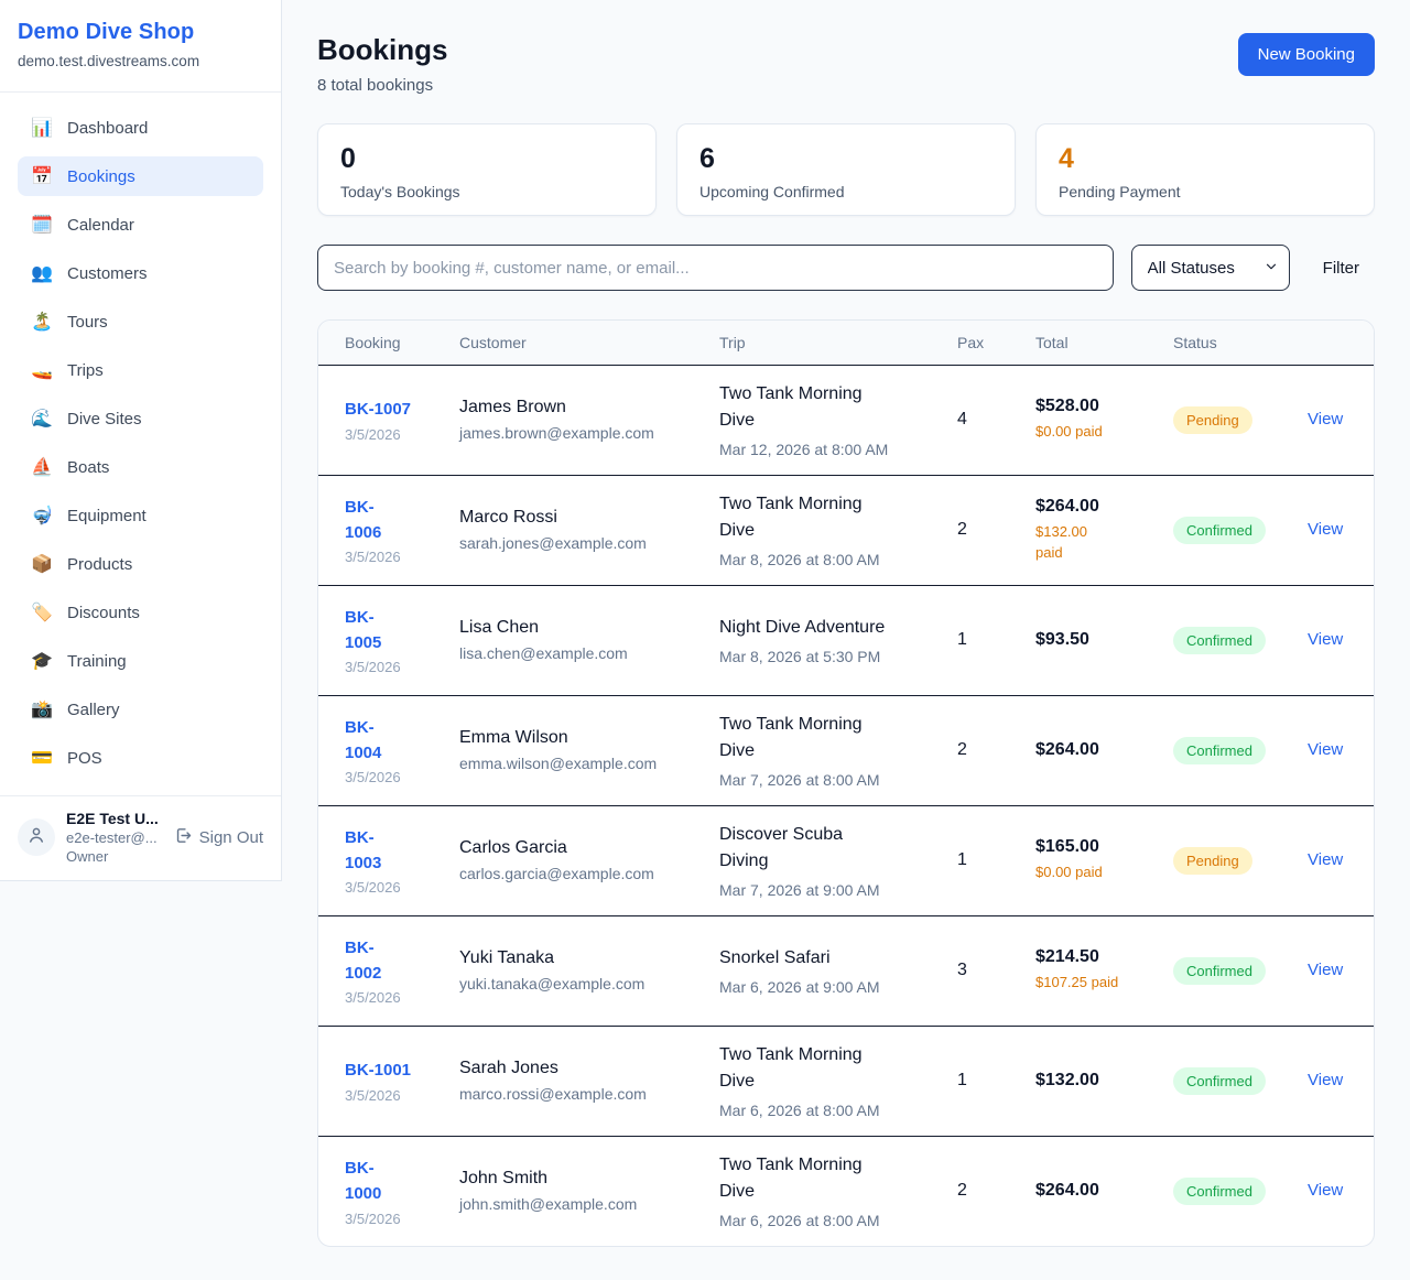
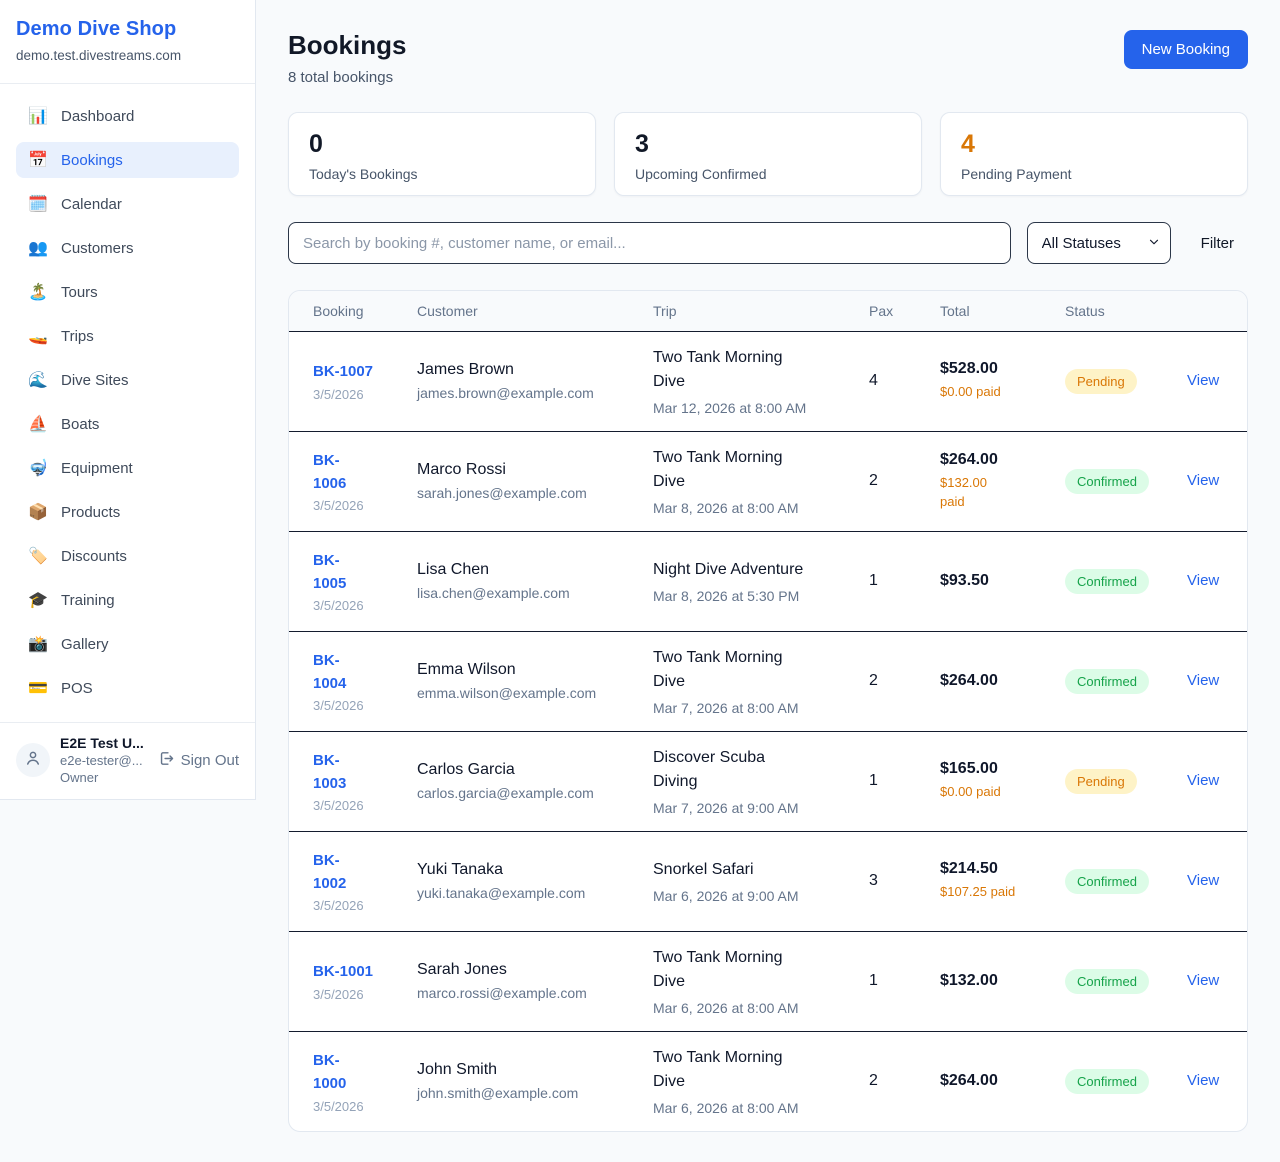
  Demo Dive Shop
  demo.test.divestreams.com
  📊
  Dashboard
  📅
  Bookings
  🗓️
  Calendar
  👥
  Customers
  🏝️
  Tours
  🚤
  Trips
  🌊
  Dive Sites
  ⛵
  Boats
  🤿
  Equipment
  📦
  Products
  🏷️
  Discounts
  🎓
  Training
  📸
  Gallery
  💳
  POS
  E2E Test U...
  e2e-tester@...
  Owner
  Sign Out
  Bookings
  8 total bookings
  New Booking
  0
  Today's Bookings
- 6
+ 3
  Upcoming Confirmed
  4
  Pending Payment
  Search by booking #, customer name, or email...
  All Statuses
  Filter
  Booking	Customer	Trip	Pax	Total	Status
  BK-1007 3/5/2026	James Brown james.brown@example.com	Two Tank Morning Dive Mar 12, 2026 at 8:00 AM	4	$528.00 $0.00 paid	Pending	View
  BK- 1006 3/5/2026	Marco Rossi sarah.jones@example.com	Two Tank Morning Dive Mar 8, 2026 at 8:00 AM	2	$264.00 $132.00 paid	Confirmed	View
  BK- 1005 3/5/2026	Lisa Chen lisa.chen@example.com	Night Dive Adventure Mar 8, 2026 at 5:30 PM	1	$93.50	Confirmed	View
  BK- 1004 3/5/2026	Emma Wilson emma.wilson@example.com	Two Tank Morning Dive Mar 7, 2026 at 8:00 AM	2	$264.00	Confirmed	View
  BK- 1003 3/5/2026	Carlos Garcia carlos.garcia@example.com	Discover Scuba Diving Mar 7, 2026 at 9:00 AM	1	$165.00 $0.00 paid	Pending	View
  BK- 1002 3/5/2026	Yuki Tanaka yuki.tanaka@example.com	Snorkel Safari Mar 6, 2026 at 9:00 AM	3	$214.50 $107.25 paid	Confirmed	View
  BK-1001 3/5/2026	Sarah Jones marco.rossi@example.com	Two Tank Morning Dive Mar 6, 2026 at 8:00 AM	1	$132.00	Confirmed	View
  BK- 1000 3/5/2026	John Smith john.smith@example.com	Two Tank Morning Dive Mar 6, 2026 at 8:00 AM	2	$264.00	Confirmed	View
